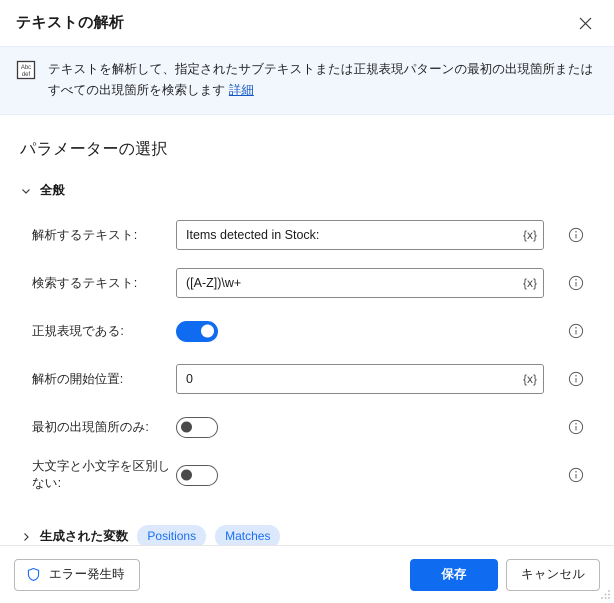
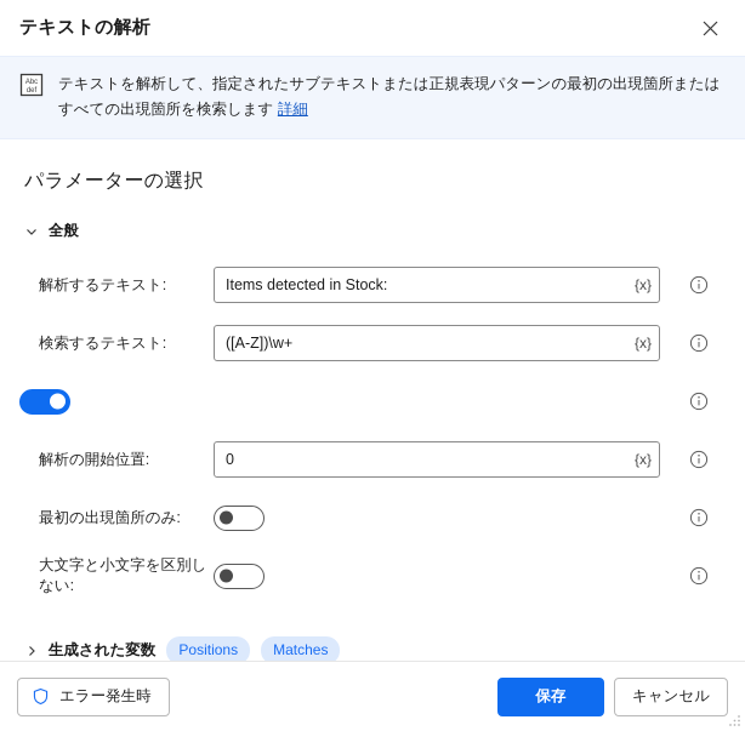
  テキストの解析
  テキストを解析して、指定されたサブテキストまたは正規表現パターンの最初の出現箇所またはすべての出現箇所を検索します 詳細
  パラメーターの選択
  全般
  解析するテキスト:
  Items detected in Stock:
  {x}
  検索するテキスト:
  ([A-Z])\w+
  {x}
- 正規表現である:
  解析の開始位置:
  0
  {x}
  最初の出現箇所のみ:
  大文字と小文字を区別しない:
  生成された変数
  Positions
  Matches
  エラー発生時
  保存
  キャンセル
